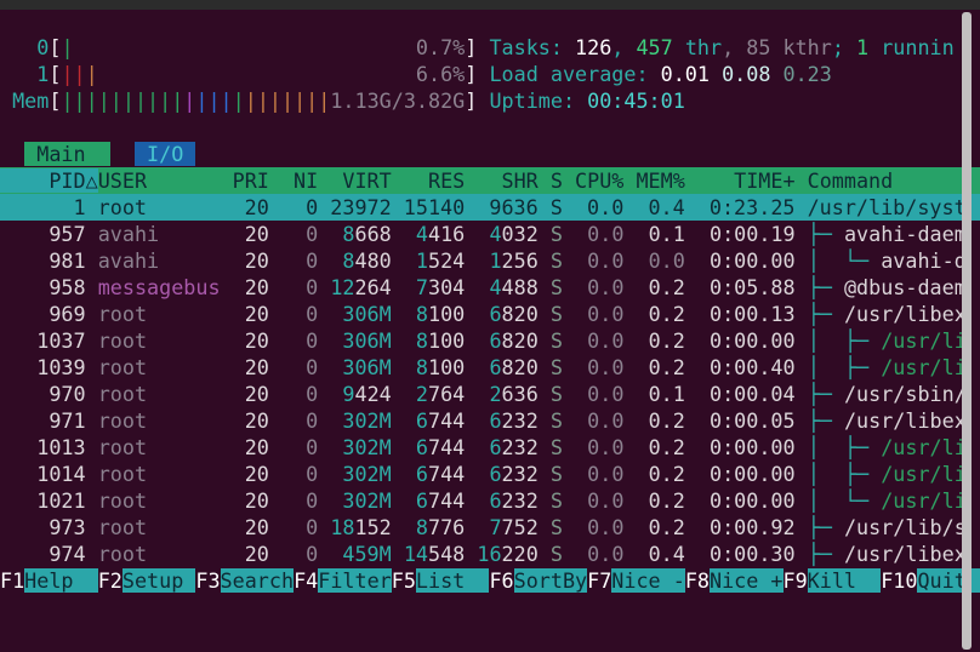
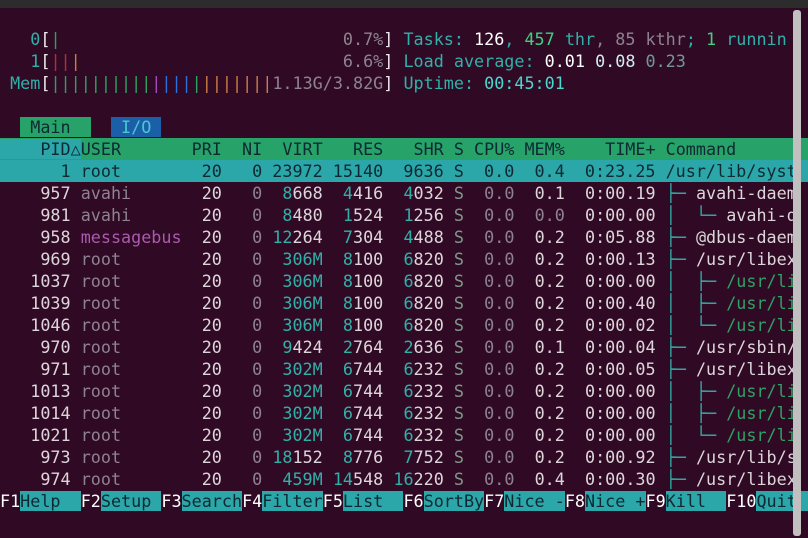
  0[| 0.7%] Tasks: 126, 457 thr, 85 kthr; 1 runnin
  1[||| 6.6%] Load average: 0.01 0.08 0.23
  Mem[||||||||||||||||||||||1.13G/3.82G] Uptime: 00:45:01
  Main I/O
  PID△USER PRI NI VIRT RES SHR S CPU% MEM% TIME+ Command
  1 root 20 0 23972 15140 9636 S 0.0 0.4 0:23.25 /usr/lib/syst
  957 avahi 20 0 8668 4416 4032 S 0.0 0.1 0:00.19 ├─ avahi-daem
  981 avahi 20 0 8480 1524 1256 S 0.0 0.0 0:00.00 │ └─ avahi-d
  958 messagebus 20 0 12264 7304 4488 S 0.0 0.2 0:05.88 ├─ @dbus-daem
  969 root 20 0 306M 8100 6820 S 0.0 0.2 0:00.13 ├─ /usr/libex
  1037 root 20 0 306M 8100 6820 S 0.0 0.2 0:00.00 │ ├─ /usr/li
  1039 root 20 0 306M 8100 6820 S 0.0 0.2 0:00.40 │ ├─ /usr/li
+ 1046 root 20 0 306M 8100 6820 S 0.0 0.2 0:00.02 │ └─ /usr/li
  970 root 20 0 9424 2764 2636 S 0.0 0.1 0:00.04 ├─ /usr/sbin/
  971 root 20 0 302M 6744 6232 S 0.0 0.2 0:00.05 ├─ /usr/libex
  1013 root 20 0 302M 6744 6232 S 0.0 0.2 0:00.00 │ ├─ /usr/li
  1014 root 20 0 302M 6744 6232 S 0.0 0.2 0:00.00 │ ├─ /usr/li
  1021 root 20 0 302M 6744 6232 S 0.0 0.2 0:00.00 │ └─ /usr/li
  973 root 20 0 18152 8776 7752 S 0.0 0.2 0:00.92 ├─ /usr/lib/s
  974 root 20 0 459M 14548 16220 S 0.0 0.4 0:00.30 ├─ /usr/libex
  F1Help F2Setup F3SearchF4FilterF5List F6SortByF7Nice -F8Nice +F9Kill F10Quit
